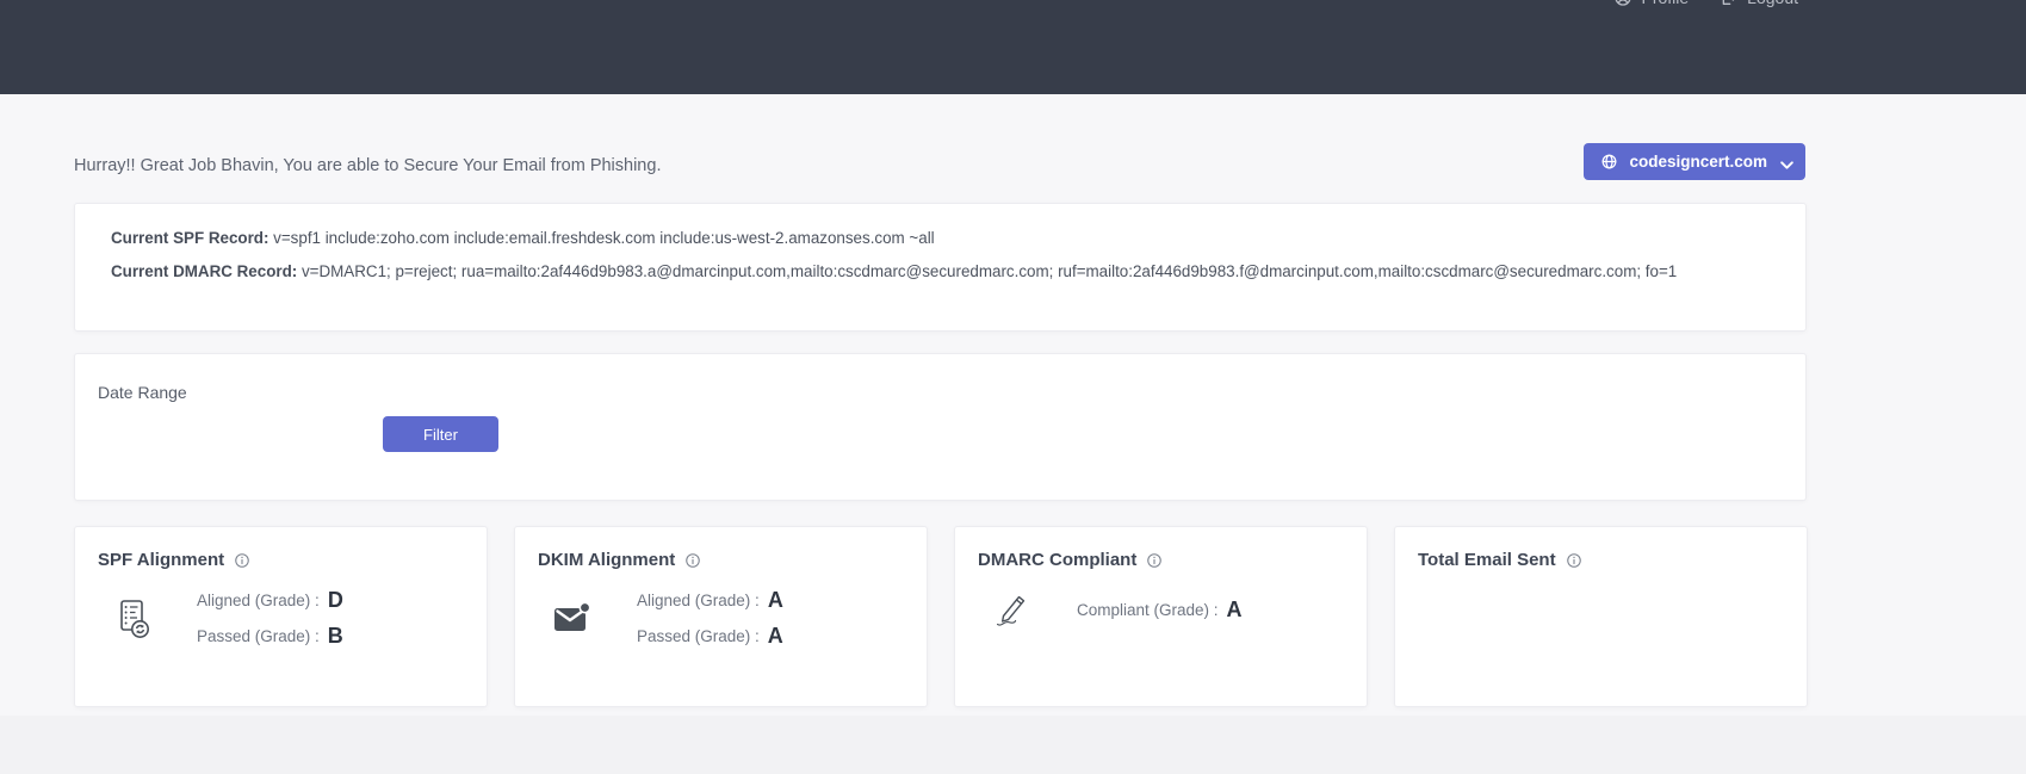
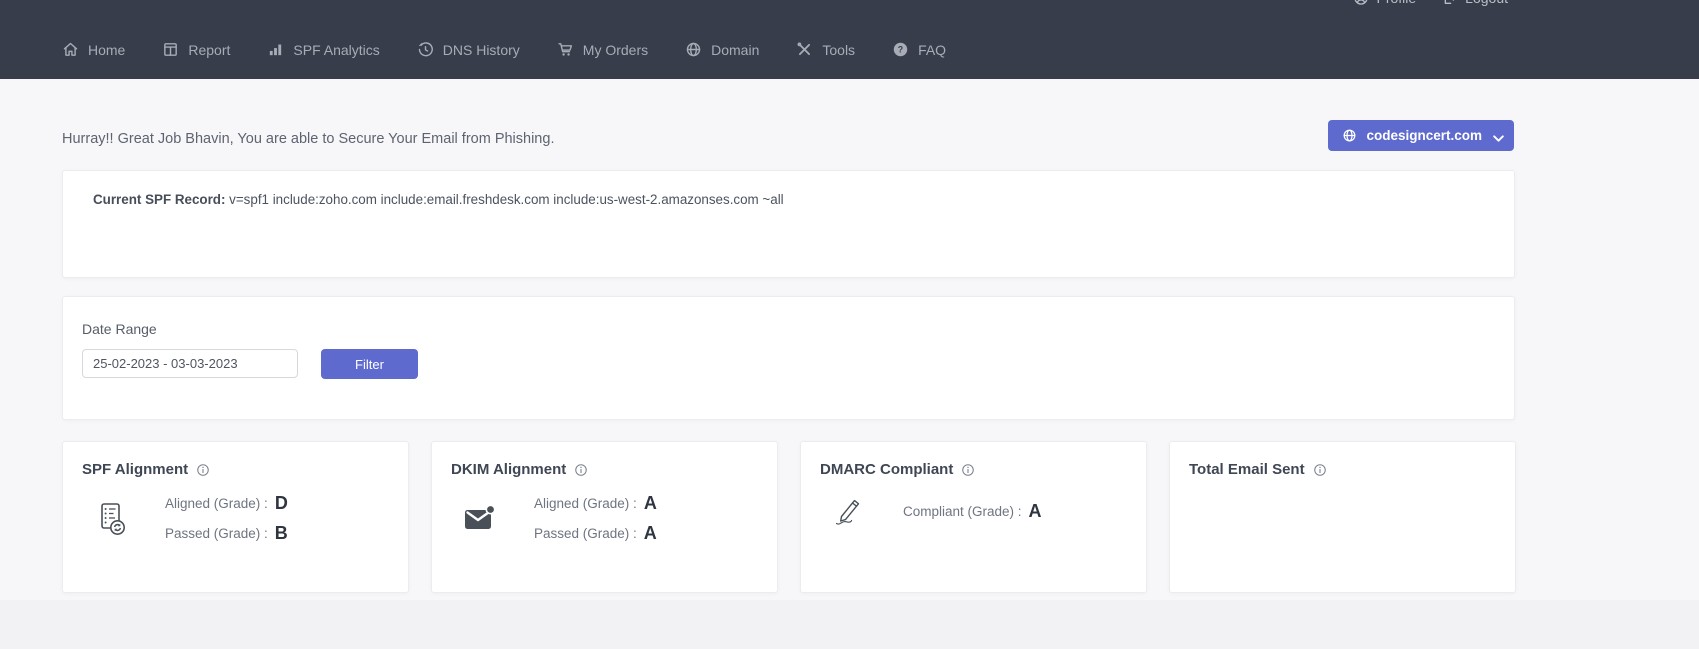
+ Home
+ Report
+ SPF Analytics
+ DNS History
+ My Orders
+ Domain
+ Tools
+ ?
+ FAQ
  Hurray!! Great Job Bhavin, You are able to Secure Your Email from Phishing.
  codesigncert.com
  Current SPF Record: v=spf1 include:zoho.com include:email.freshdesk.com include:us-west-2.amazonses.com ~all
- Current DMARC Record: v=DMARC1; p=reject; rua=mailto:2af446d9b983.a@dmarcinput.com,mailto:cscdmarc@securedmarc.com; ruf=mailto:2af446d9b983.f@dmarcinput.com,mailto:cscdmarc@securedmarc.com; fo=1
  Date Range
+ 25-02-2023 - 03-03-2023
  Filter
  SPF Alignment
  Aligned (Grade) :
  D
  Passed (Grade) :
  B
  DKIM Alignment
  Aligned (Grade) :
  A
  Passed (Grade) :
  A
  DMARC Compliant
  Compliant (Grade) :
  A
  Total Email Sent
